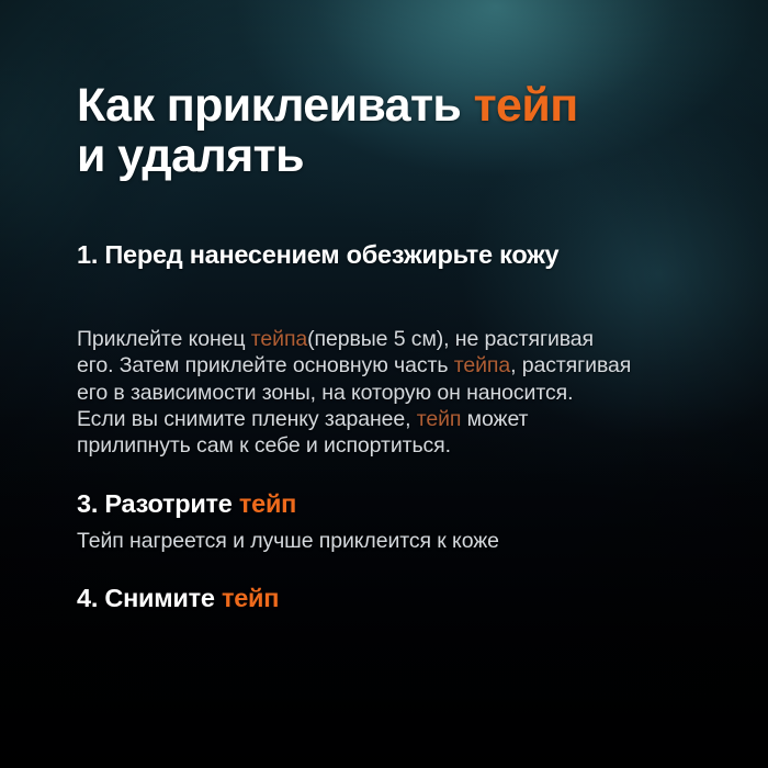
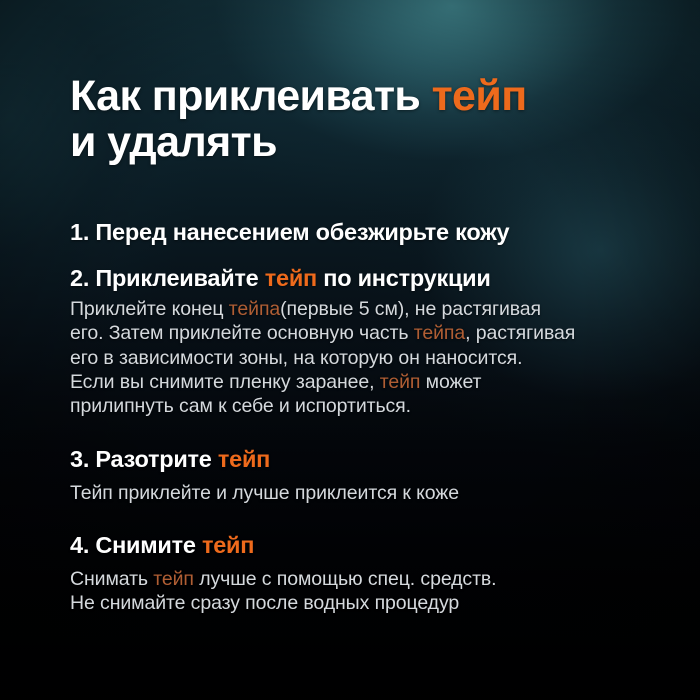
  Как приклеивать тейп
  и удалять
  1. Перед нанесением обезжирьте кожу
+ 2. Приклеивайте тейп по инструкции
  Приклейте конец тейпа(первые 5 см), не растягивая
  его. Затем приклейте основную часть тейпа, растягивая
  его в зависимости зоны, на которую он наносится.
  Если вы снимите пленку заранее, тейп может
  прилипнуть сам к себе и испортиться.
  3. Разотрите тейп
- Тейп нагреется и лучше приклеится к коже
+ Тейп приклейте и лучше приклеится к коже
  4. Снимите тейп
+ Снимать тейп лучше с помощью спец. средств.
+ Не снимайте сразу после водных процедур
